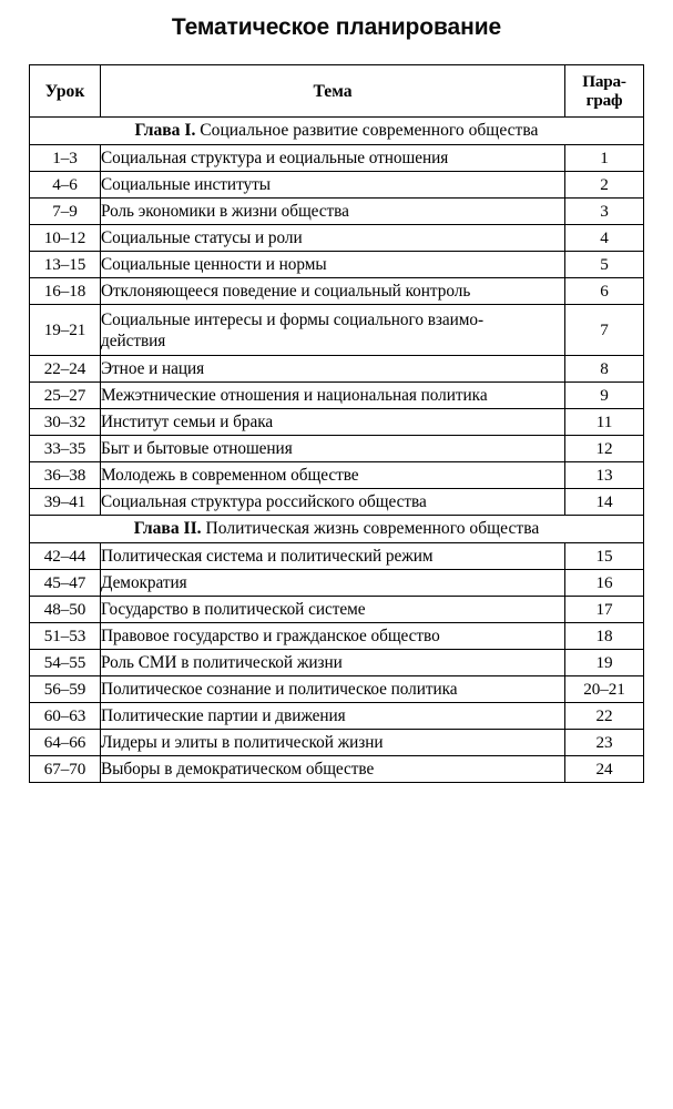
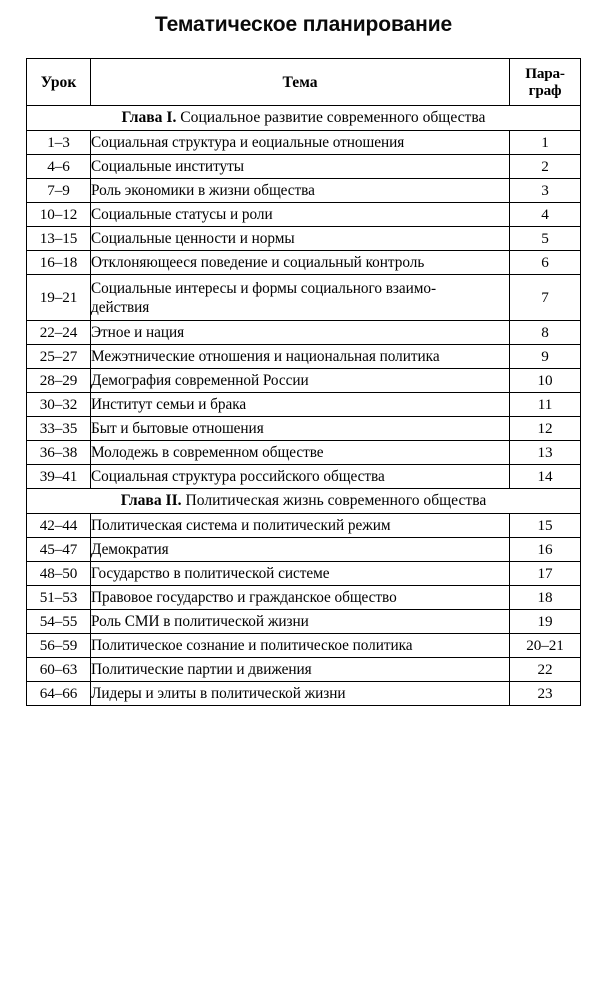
  Тематическое планирование
  Урок	Тема	Пара- граф
  Глава I. Социальное развитие современного общества
  1–3	Социальная структура и еоциальные отношения	1
  4–6	Социальные институты	2
  7–9	Роль экономики в жизни общества	3
  10–12	Социальные статусы и роли	4
  13–15	Социальные ценности и нормы	5
  16–18	Отклоняющееся поведение и социальный контроль	6
  19–21	Социальные интересы и формы социального взаимо-действия	7
  22–24	Этное и нация	8
  25–27	Межэтнические отношения и национальная политика	9
+ 28–29	Демография современной России	10
  30–32	Институт семьи и брака	11
  33–35	Быт и бытовые отношения	12
  36–38	Молодежь в современном обществе	13
  39–41	Социальная структура российского общества	14
  Глава II. Политическая жизнь современного общества
  42–44	Политическая система и политический режим	15
  45–47	Демократия	16
  48–50	Государство в политической системе	17
  51–53	Правовое государство и гражданское общество	18
  54–55	Роль СМИ в политической жизни	19
  56–59	Политическое сознание и политическое политика	20–21
  60–63	Политические партии и движения	22
  64–66	Лидеры и элиты в политической жизни	23
- 67–70	Выборы в демократическом обществе	24
